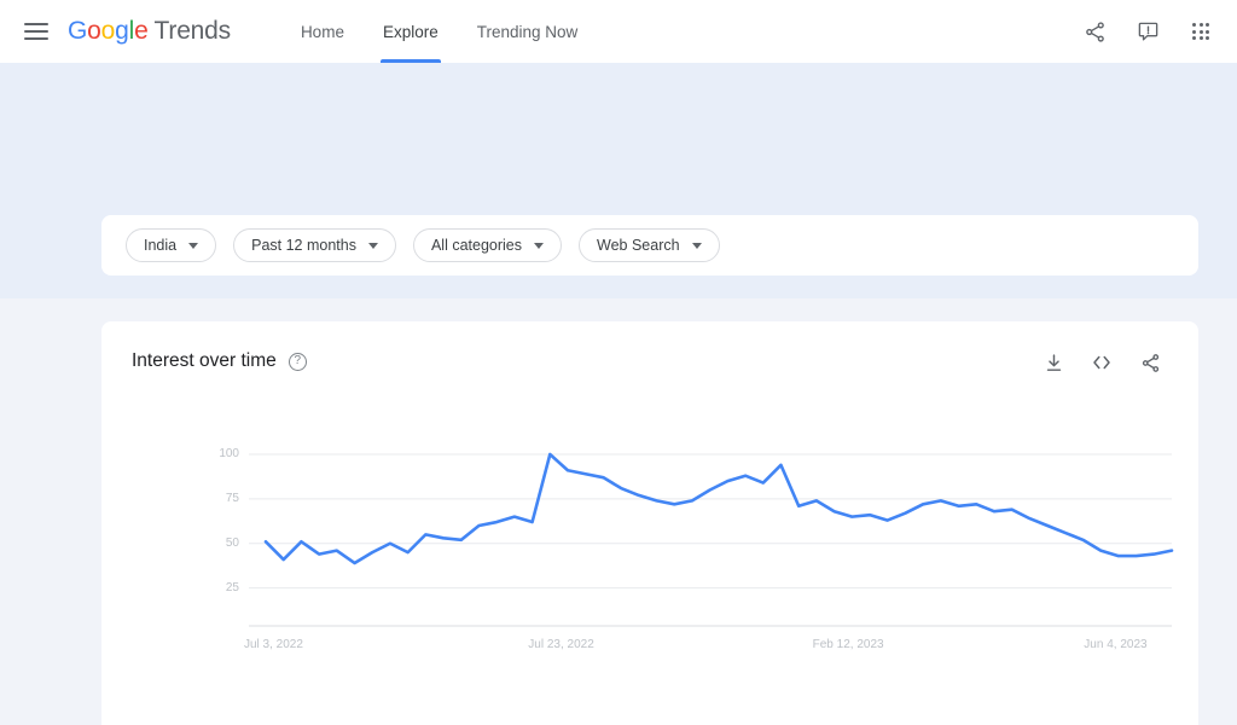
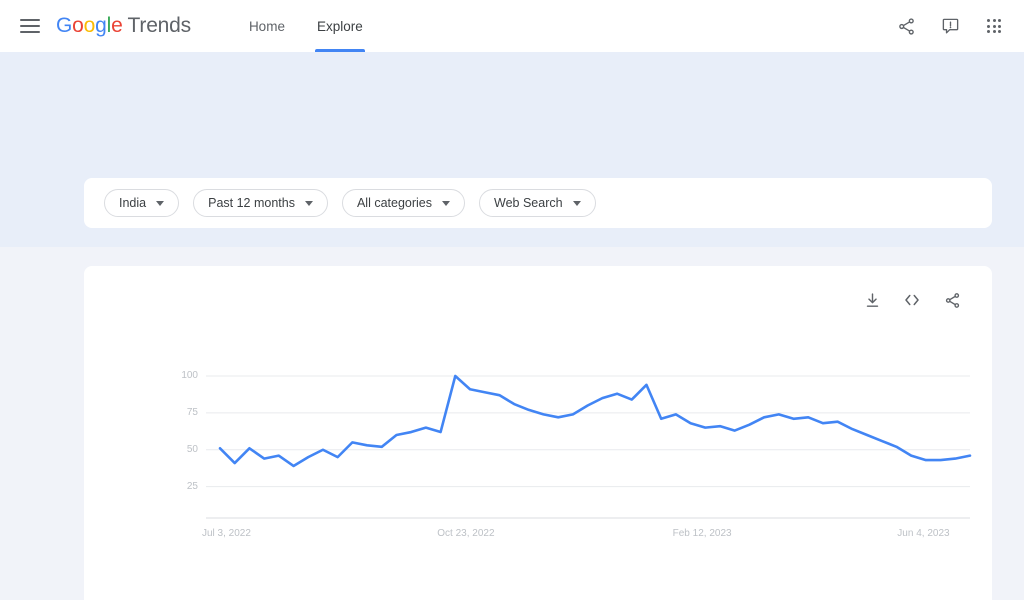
  G
  o
  o
  g
  l
  e
  Trends
  Home
  Explore
- Trending Now
  India
  Past 12 months
  All categories
  Web Search
- Interest over time
- ?
  25
  50
  75
  100
  Jul 3, 2022
- Jul 23, 2022
+ Oct 23, 2022
  Feb 12, 2023
  Jun 4, 2023
